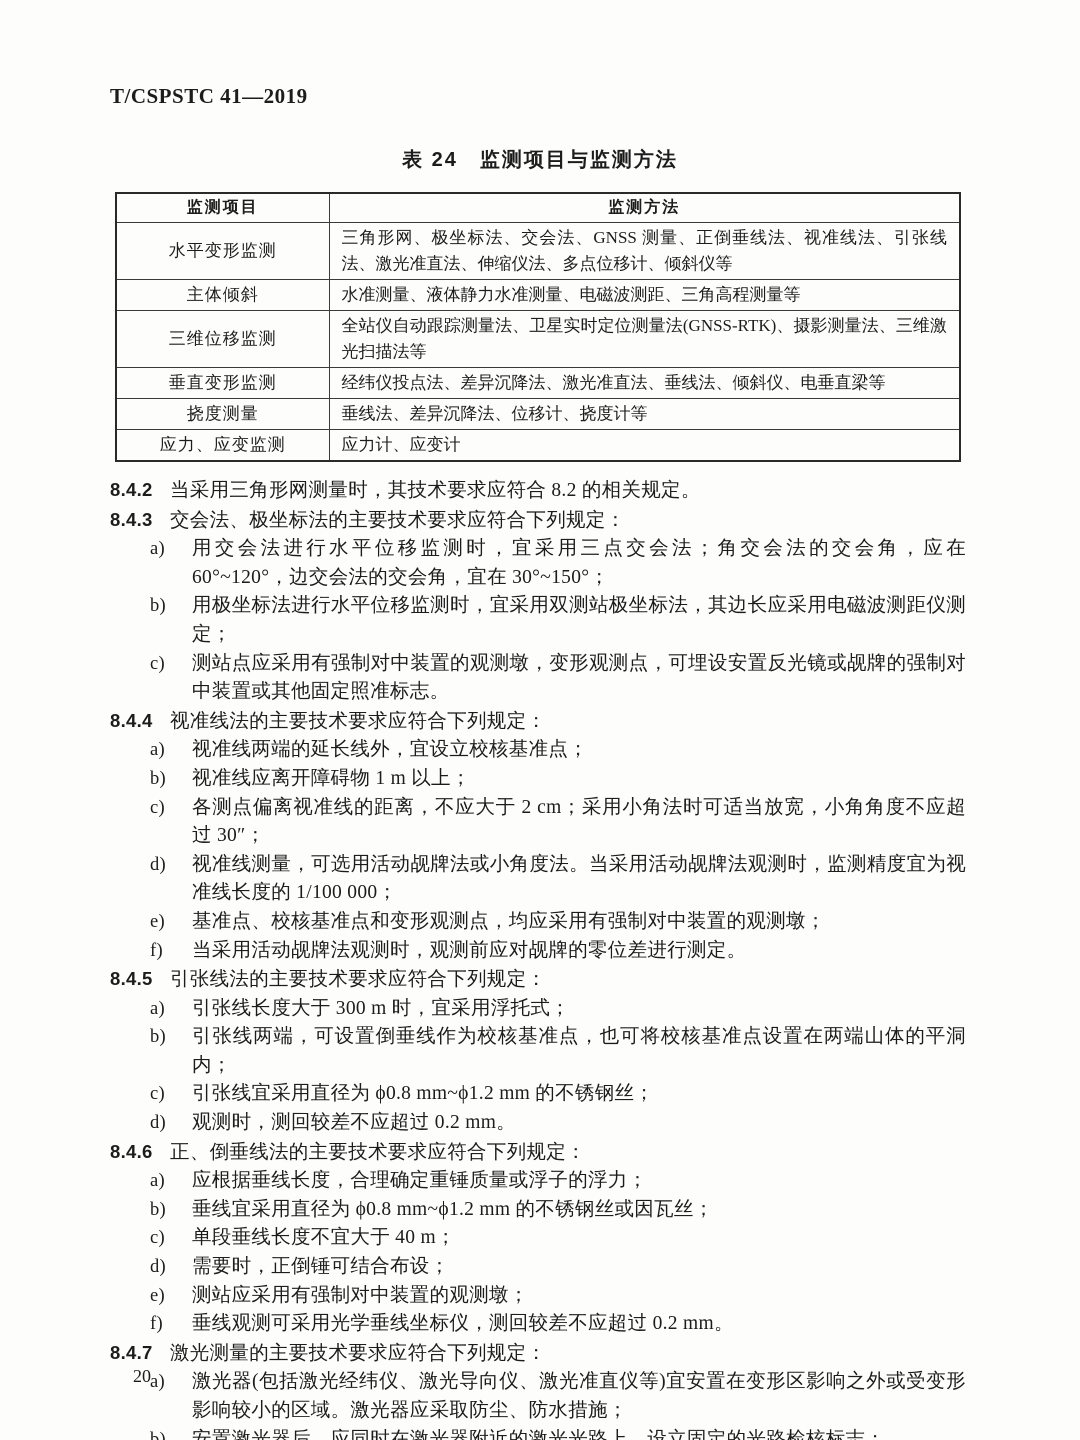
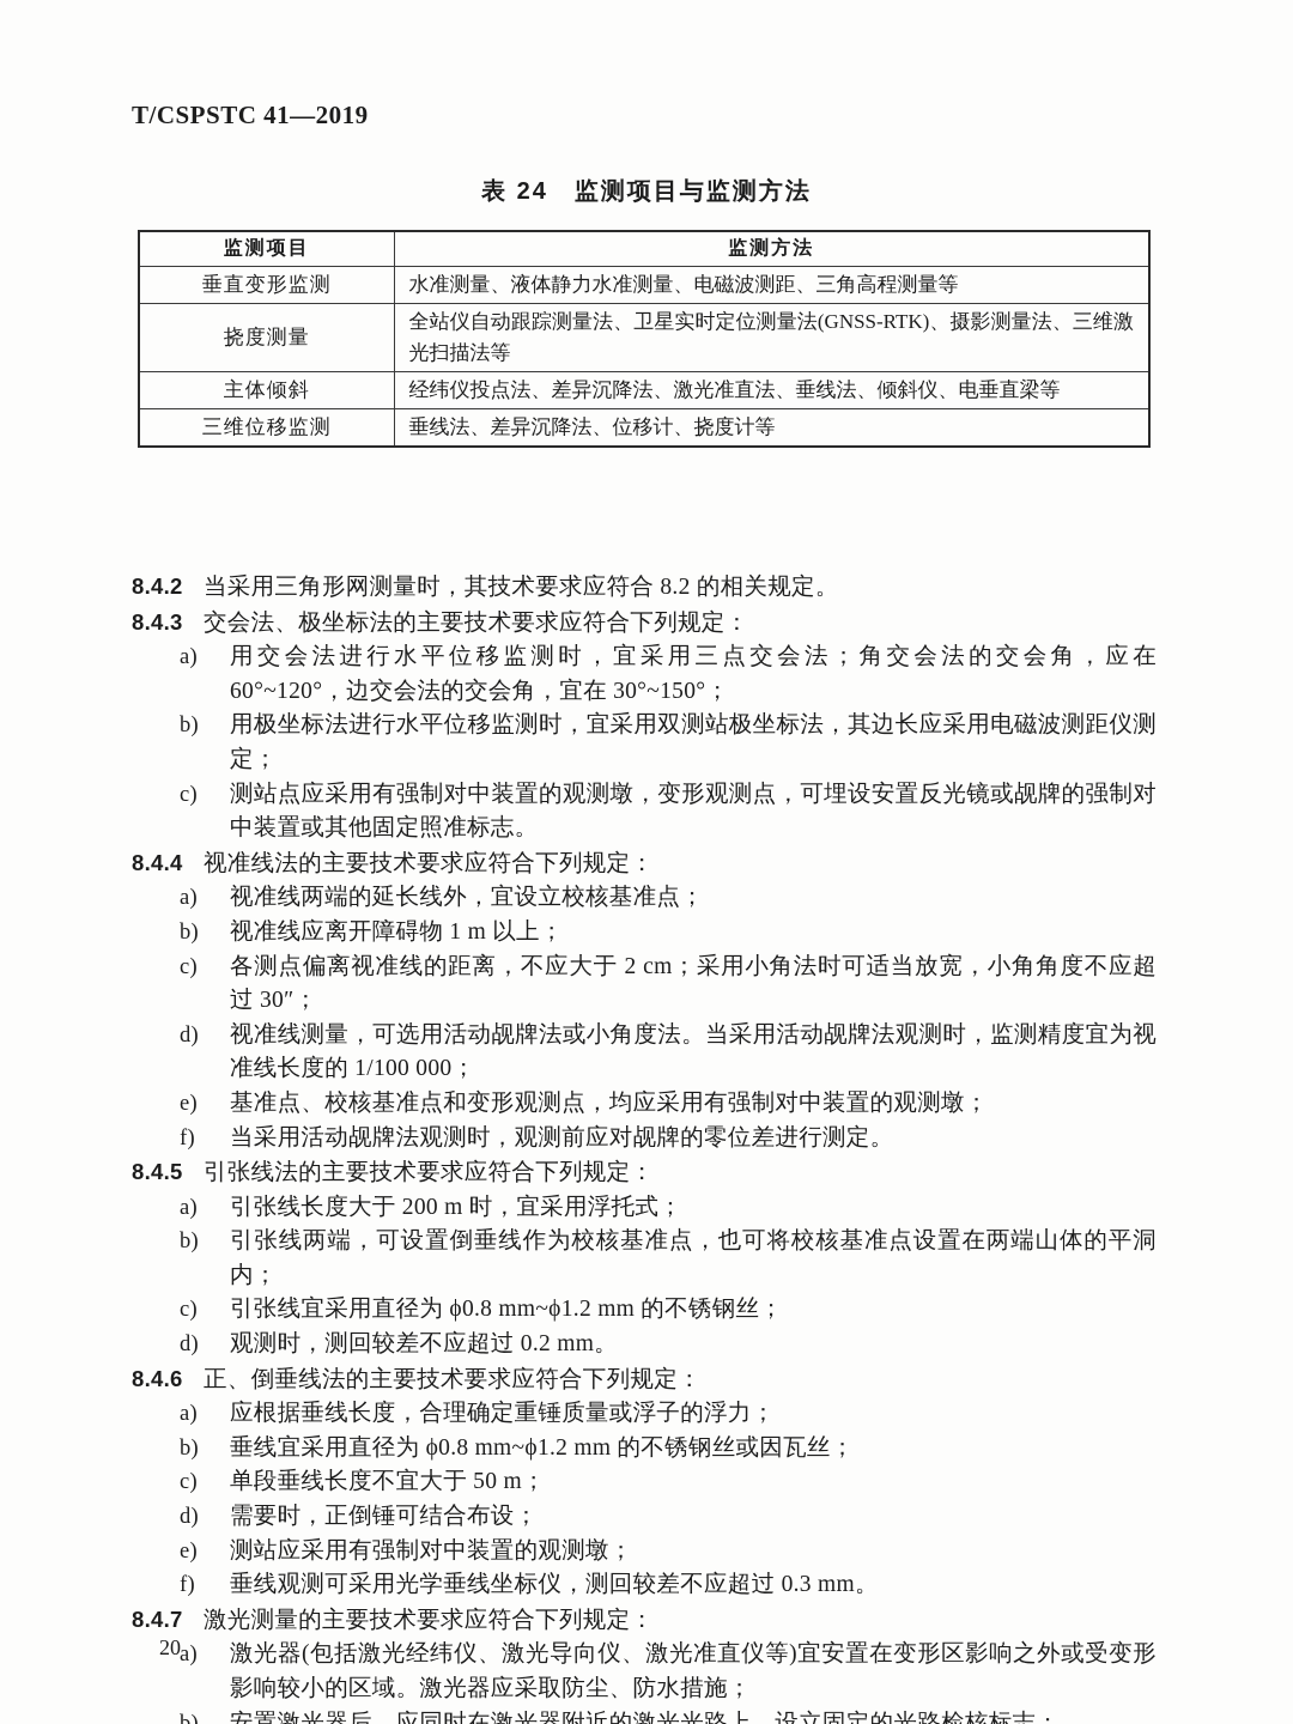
  T/CSPSTC 41—2019
  表 24 监测项目与监测方法
  监测项目	监测方法
- 水平变形监测	三角形网、极坐标法、交会法、GNSS 测量、正倒垂线法、视准线法、引张线法、激光准直法、伸缩仪法、多点位移计、倾斜仪等
- 主体倾斜	水准测量、液体静力水准测量、电磁波测距、三角高程测量等
+ 垂直变形监测	水准测量、液体静力水准测量、电磁波测距、三角高程测量等
- 三维位移监测	全站仪自动跟踪测量法、卫星实时定位测量法(GNSS-RTK)、摄影测量法、三维激光扫描法等
+ 挠度测量	全站仪自动跟踪测量法、卫星实时定位测量法(GNSS-RTK)、摄影测量法、三维激光扫描法等
- 垂直变形监测	经纬仪投点法、差异沉降法、激光准直法、垂线法、倾斜仪、电垂直梁等
+ 主体倾斜	经纬仪投点法、差异沉降法、激光准直法、垂线法、倾斜仪、电垂直梁等
- 挠度测量	垂线法、差异沉降法、位移计、挠度计等
+ 三维位移监测	垂线法、差异沉降法、位移计、挠度计等
- 应力、应变监测	应力计、应变计
  8.4.2
  当采用三角形网测量时，其技术要求应符合 8.2 的相关规定。
  8.4.3
  交会法、极坐标法的主要技术要求应符合下列规定：
  a)
  用交会法进行水平位移监测时，宜采用三点交会法；角交会法的交会角，应在 60°~120°，边交会法的交会角，宜在 30°~150°；
  b)
  用极坐标法进行水平位移监测时，宜采用双测站极坐标法，其边长应采用电磁波测距仪测定；
  c)
  测站点应采用有强制对中装置的观测墩，变形观测点，可埋设安置反光镜或觇牌的强制对中装置或其他固定照准标志。
  8.4.4
  视准线法的主要技术要求应符合下列规定：
  a)
  视准线两端的延长线外，宜设立校核基准点；
  b)
  视准线应离开障碍物 1 m 以上；
  c)
  各测点偏离视准线的距离，不应大于 2 cm；采用小角法时可适当放宽，小角角度不应超过 30″；
  d)
  视准线测量，可选用活动觇牌法或小角度法。当采用活动觇牌法观测时，监测精度宜为视准线长度的 1/100 000；
  e)
  基准点、校核基准点和变形观测点，均应采用有强制对中装置的观测墩；
  f)
  当采用活动觇牌法观测时，观测前应对觇牌的零位差进行测定。
  8.4.5
  引张线法的主要技术要求应符合下列规定：
  a)
- 引张线长度大于 300 m 时，宜采用浮托式；
+ 引张线长度大于 200 m 时，宜采用浮托式；
  b)
  引张线两端，可设置倒垂线作为校核基准点，也可将校核基准点设置在两端山体的平洞内；
  c)
  引张线宜采用直径为 ϕ0.8 mm~ϕ1.2 mm 的不锈钢丝；
  d)
  观测时，测回较差不应超过 0.2 mm。
  8.4.6
  正、倒垂线法的主要技术要求应符合下列规定：
  a)
  应根据垂线长度，合理确定重锤质量或浮子的浮力；
  b)
  垂线宜采用直径为 ϕ0.8 mm~ϕ1.2 mm 的不锈钢丝或因瓦丝；
  c)
- 单段垂线长度不宜大于 40 m；
+ 单段垂线长度不宜大于 50 m；
  d)
  需要时，正倒锤可结合布设；
  e)
  测站应采用有强制对中装置的观测墩；
  f)
- 垂线观测可采用光学垂线坐标仪，测回较差不应超过 0.2 mm。
+ 垂线观测可采用光学垂线坐标仪，测回较差不应超过 0.3 mm。
  8.4.7
  激光测量的主要技术要求应符合下列规定：
  a)
  激光器(包括激光经纬仪、激光导向仪、激光准直仪等)宜安置在变形区影响之外或受变形影响较小的区域。激光器应采取防尘、防水措施；
  安置激光器后，应同时在激光器附近的激光光路上，设立固定的光路检核标志；
  20
